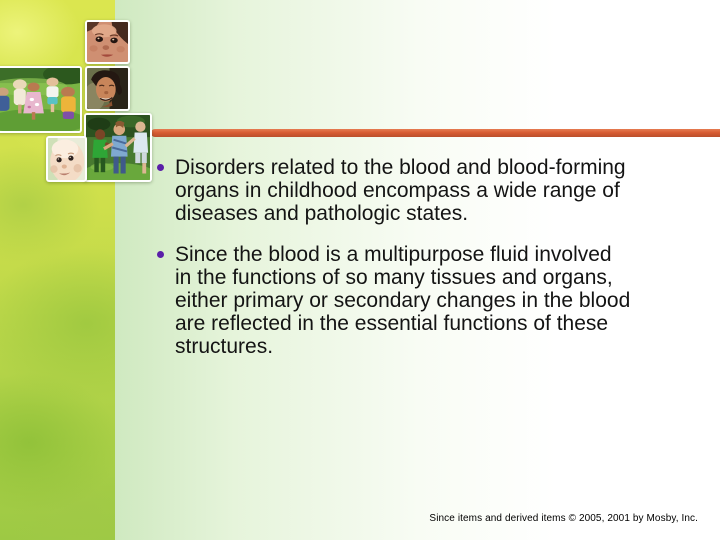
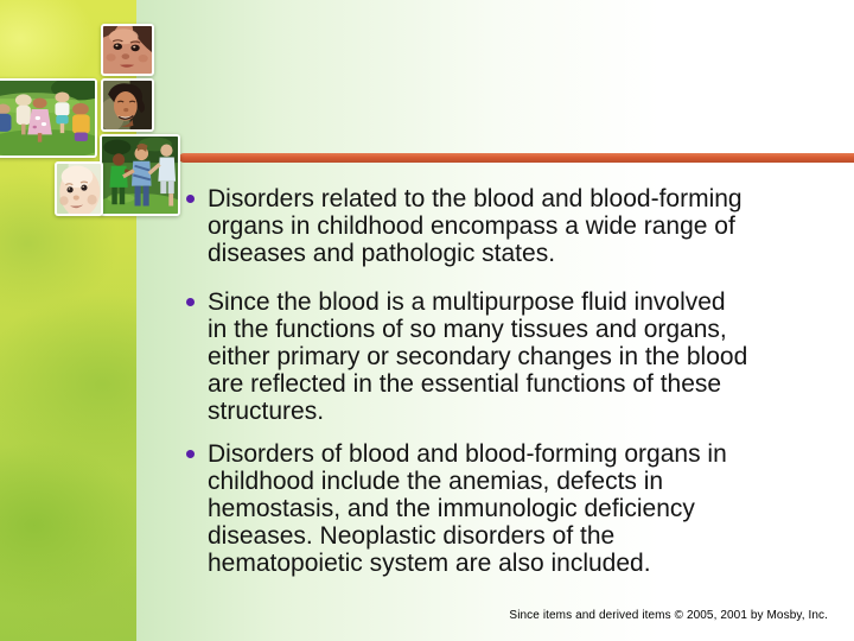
  Disorders related to the blood and blood-forming
  organs in childhood encompass a wide range of
  diseases and pathologic states.
  Since the blood is a multipurpose fluid involved
  in the functions of so many tissues and organs,
  either primary or secondary changes in the blood
  are reflected in the essential functions of these
  structures.
+ Disorders of blood and blood-forming organs in
+ childhood include the anemias, defects in
+ hemostasis, and the immunologic deficiency
+ diseases. Neoplastic disorders of the
+ hematopoietic system are also included.
  Since items and derived items © 2005, 2001 by Mosby, Inc.
